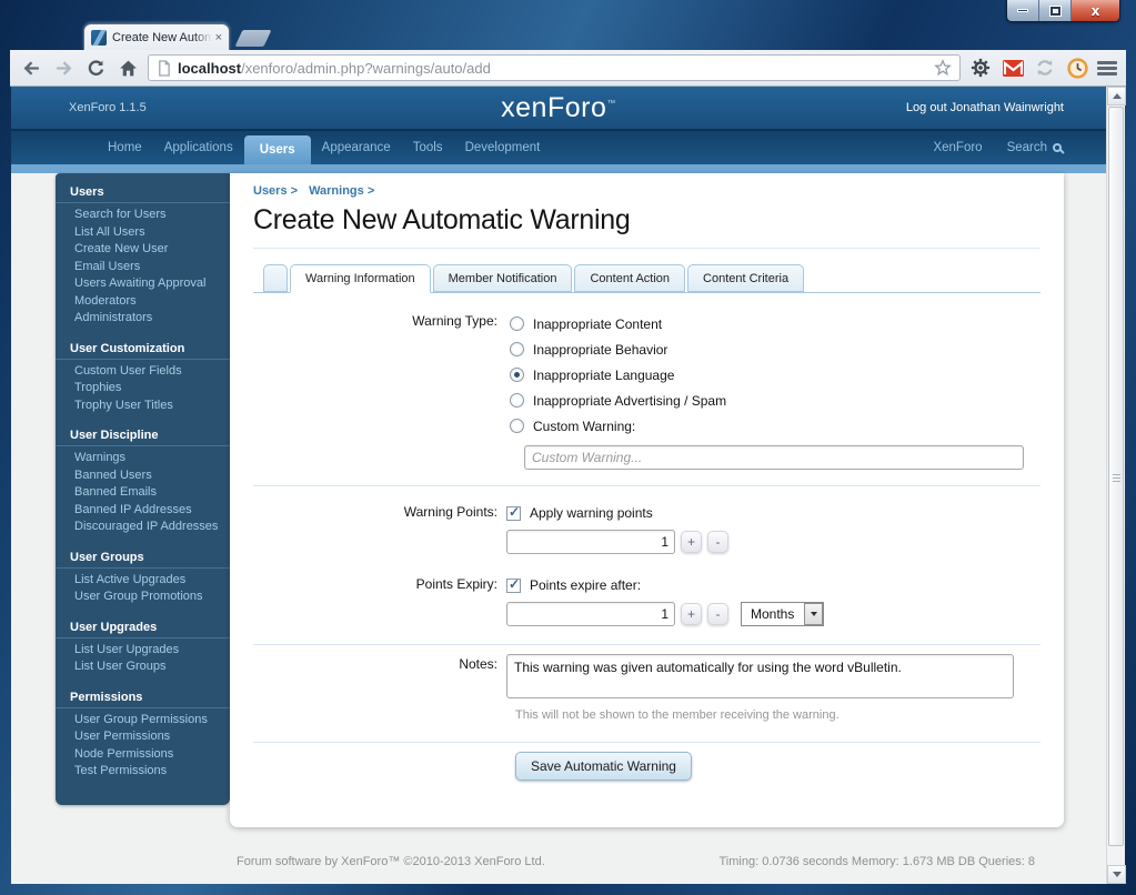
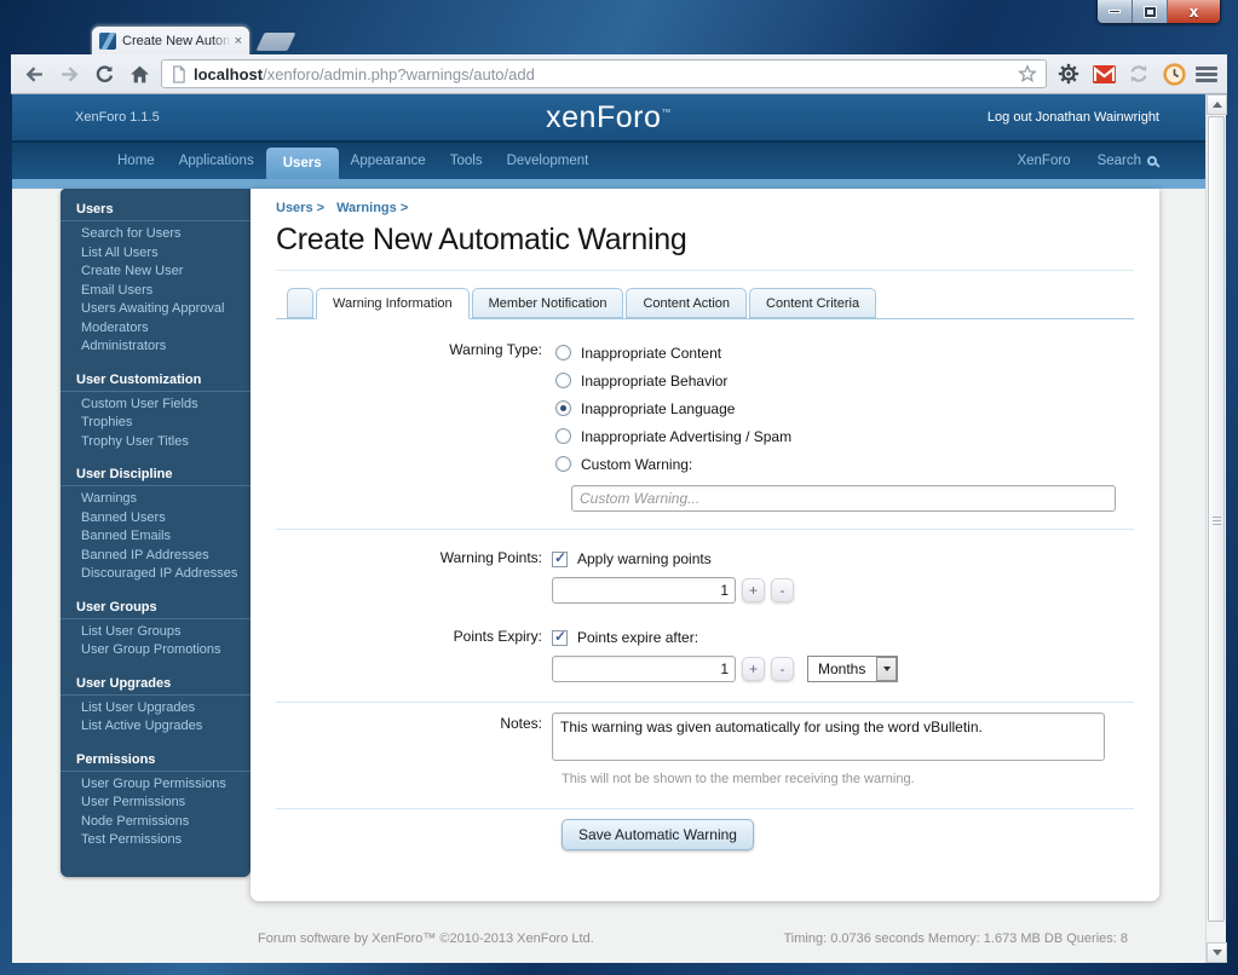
  Create New Autom
  ×
  x
  localhost/xenforo/admin.php?warnings/auto/add
  XenForo 1.1.5
  xenForo™
  Log out Jonathan Wainwright
  Home
  Applications
  Users
  Appearance
  Tools
  Development
  XenForo
  Search
  Users
  Search for Users
  List All Users
  Create New User
  Email Users
  Users Awaiting Approval
  Moderators
  Administrators
  User Customization
  Custom User Fields
  Trophies
  Trophy User Titles
  User Discipline
  Warnings
  Banned Users
  Banned Emails
  Banned IP Addresses
  Discouraged IP Addresses
  User Groups
- List Active Upgrades
+ List User Groups
  User Group Promotions
  User Upgrades
  List User Upgrades
- List User Groups
+ List Active Upgrades
  Permissions
  User Group Permissions
  User Permissions
  Node Permissions
  Test Permissions
  Users >
  Warnings >
  Create New Automatic Warning
  Warning Information
  Member Notification
  Content Action
  Content Criteria
  Warning Type:
  Inappropriate Content
  Inappropriate Behavior
  Inappropriate Language
  Inappropriate Advertising / Spam
  Custom Warning:
  Custom Warning...
  Warning Points:
  Apply warning points
  1
  +
  -
  Points Expiry:
  Points expire after:
  1
  +
  -
  Months
  Notes:
  This warning was given automatically for using the word vBulletin.
  This will not be shown to the member receiving the warning.
  Save Automatic Warning
  Forum software by XenForo™ ©2010-2013 XenForo Ltd.
  Timing: 0.0736 seconds Memory: 1.673 MB DB Queries: 8
